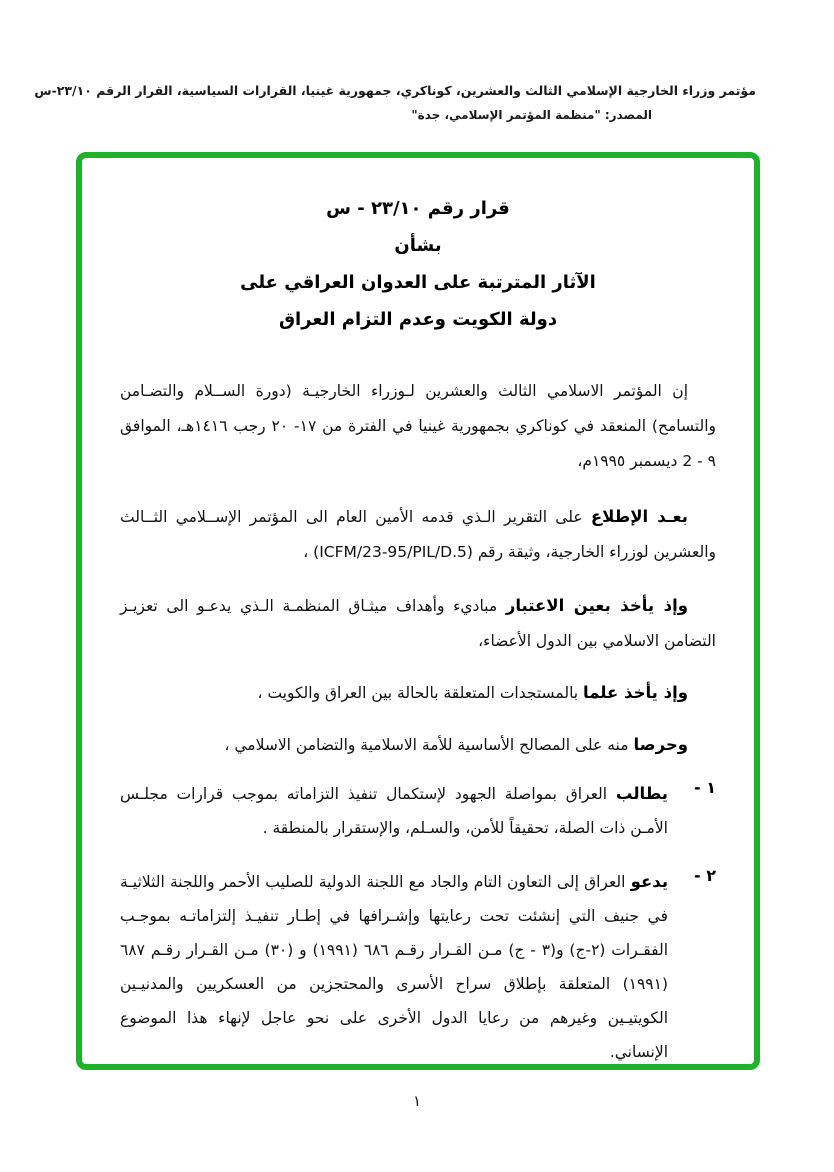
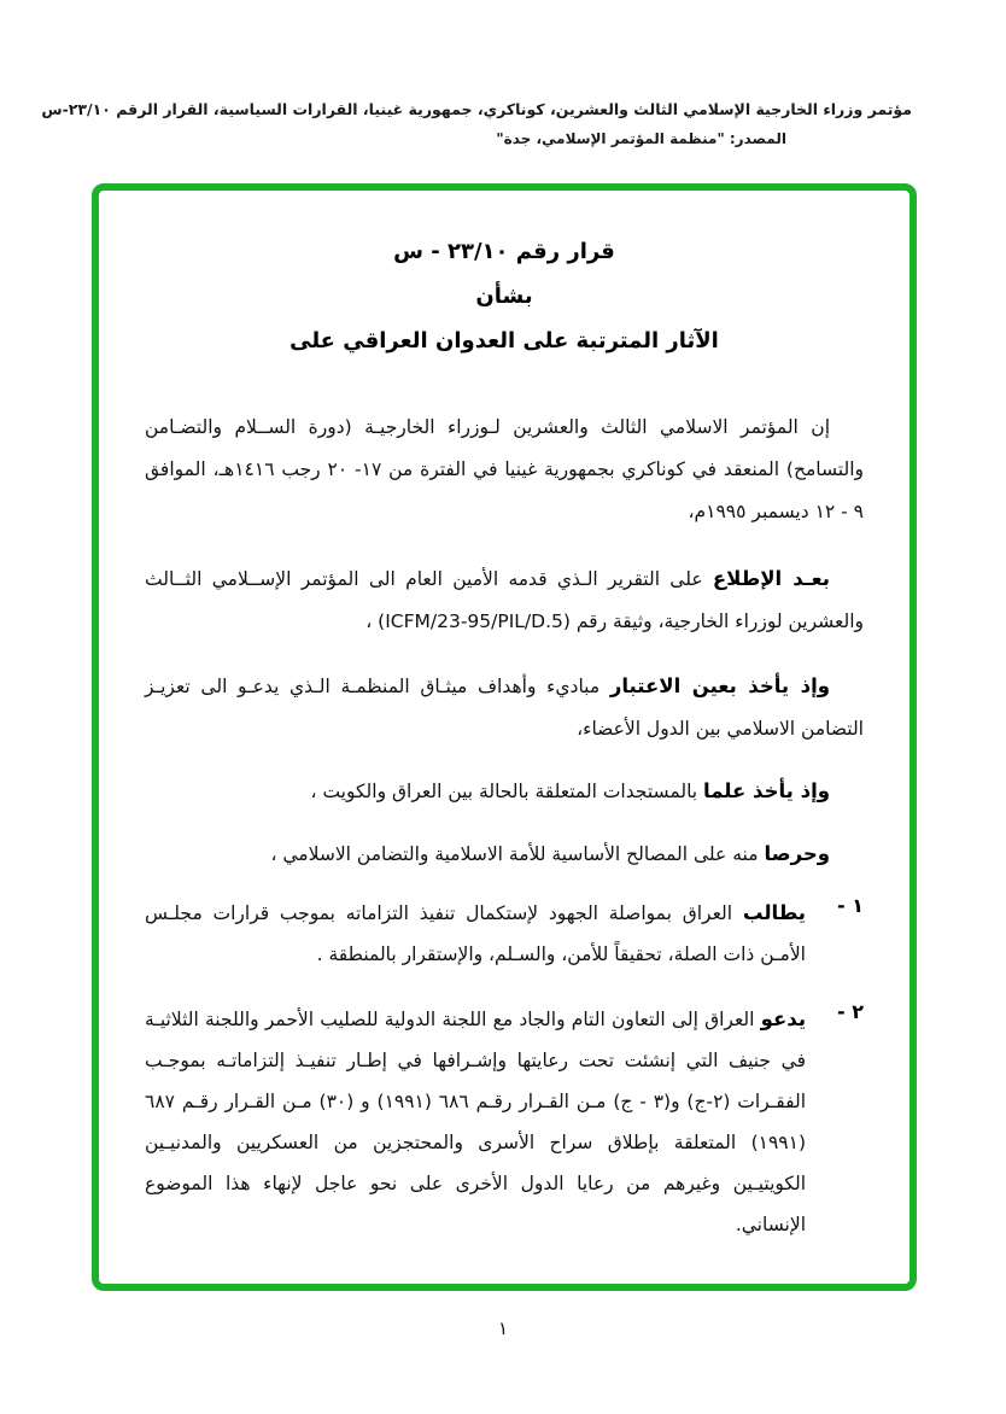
  مؤتمر وزراء الخارجية الإسلامي الثالث والعشرين، كوناكري، جمهورية غينيا، القرارات السياسية، القرار الرقم ٢٣/١٠-س
  المصدر: "منظمة المؤتمر الإسلامي، جدة"
  قرار رقم ٢٣/١٠ - س
  بشأن
  الآثار المترتبة على العدوان العراقي على
- دولة الكويت وعدم التزام العراق
- إن المؤتمر الاسلامي الثالث والعشرين لـوزراء الخارجيـة (دورة الســلام والتضـامن والتسامح) المنعقد في كوناكري بجمهورية غينيا في الفترة من ١٧- ٢٠ رجب ١٤١٦هـ، الموافق ٩ - 2 ديسمبر ١٩٩٥م،
+ إن المؤتمر الاسلامي الثالث والعشرين لـوزراء الخارجيـة (دورة الســلام والتضـامن والتسامح) المنعقد في كوناكري بجمهورية غينيا في الفترة من ١٧- ٢٠ رجب ١٤١٦هـ، الموافق ٩ - ١٢ ديسمبر ١٩٩٥م،
  بعـد الإطلاع على التقرير الـذي قدمه الأمين العام الى المؤتمر الإســلامي الثــالث والعشرين لوزراء الخارجية، وثيقة رقم (ICFM/23-95/PIL/D.5) ،
  وإذ يأخذ بعين الاعتبار مباديء وأهداف ميثـاق المنظمـة الـذي يدعـو الى تعزيـز التضامن الاسلامي بين الدول الأعضاء،
  وإذ يأخذ علما بالمستجدات المتعلقة بالحالة بين العراق والكويت ،
  وحرصا منه على المصالح الأساسية للأمة الاسلامية والتضامن الاسلامي ،
  ١ -
  يطالب العراق بمواصلة الجهود لإستكمال تنفيذ التزاماته بموجب قرارات مجلـس الأمـن ذات الصلة، تحقيقاً للأمن، والسـلم، والإستقرار بالمنطقة .
  ٢ -
  يدعو العراق إلى التعاون التام والجاد مع اللجنة الدولية للصليب الأحمر واللجنة الثلاثيـة في جنيف التي إنشئت تحت رعايتها وإشـرافها في إطـار تنفيـذ إلتزاماتـه بموجـب الفقـرات (٢-ج) و(٣ - ج) مـن القـرار رقـم ٦٨٦ (١٩٩١) و (٣٠) مـن القـرار رقـم ٦٨٧ (١٩٩١) المتعلقة بإطلاق سراح الأسرى والمحتجزين من العسكريين والمدنيـين الكويتيـين وغيرهم من رعايا الدول الأخرى على نحو عاجل لإنهاء هذا الموضوع الإنساني.
  ١
